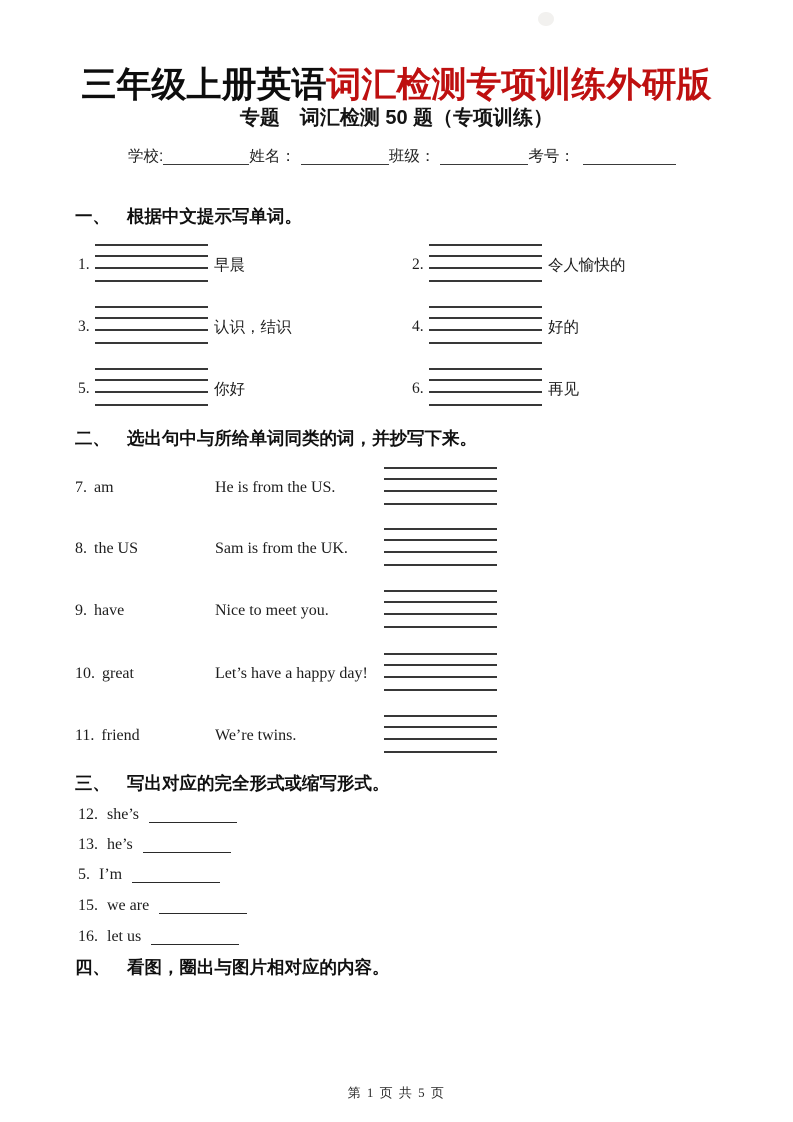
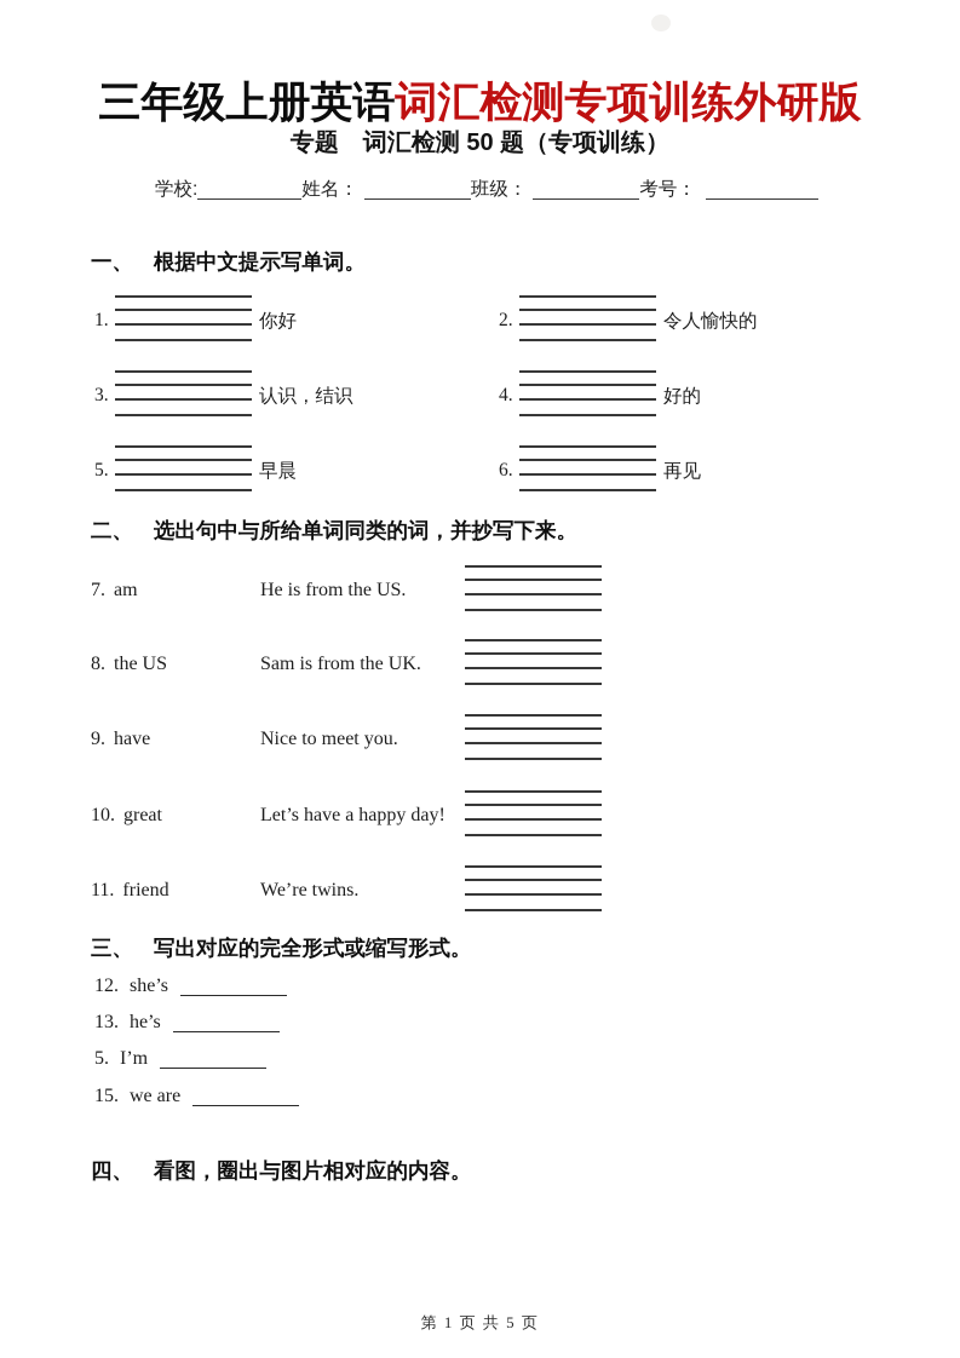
  三年级上册英语词汇检测专项训练外研版
  专题 词汇检测 50 题（专项训练）
  学校: 姓名： 班级： 考号：
  一、 根据中文提示写单词。
  1.
- 早晨
+ 你好
  2.
  令人愉快的
  3.
  认识，结识
  4.
  好的
  5.
- 你好
+ 早晨
  6.
  再见
  二、 选出句中与所给单词同类的词，并抄写下来。
  7. am
  He is from the US.
  8. the US
  Sam is from the UK.
  9. have
  Nice to meet you.
  10. great
  Let’s have a happy day!
  11. friend
  We’re twins.
  三、 写出对应的完全形式或缩写形式。
  12. she’s
  13. he’s
  5. I’m
  15. we are
- 16. let us
  四、 看图，圈出与图片相对应的内容。
  第 1 页 共 5 页
